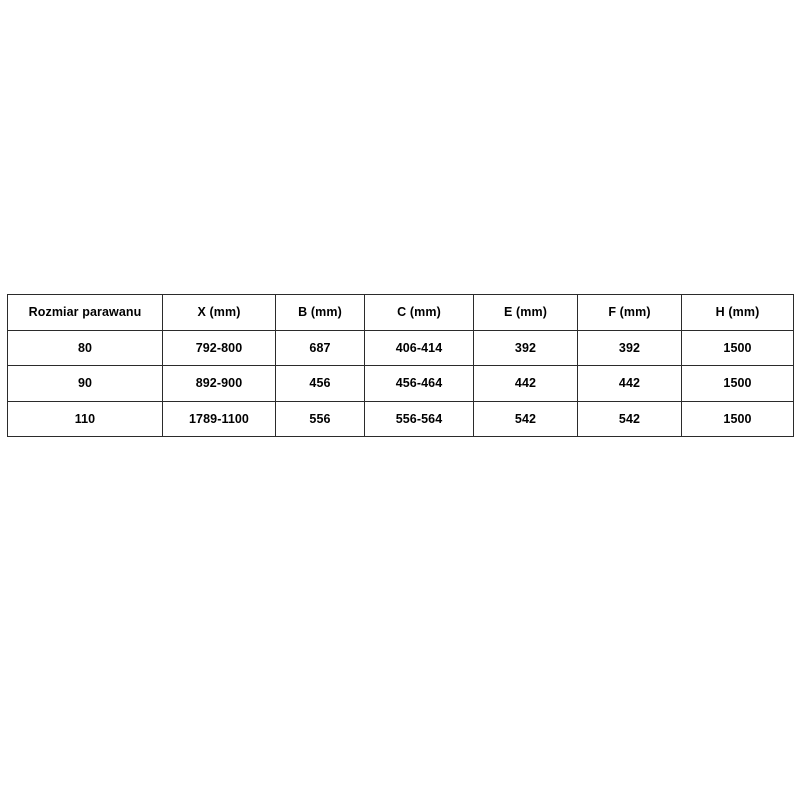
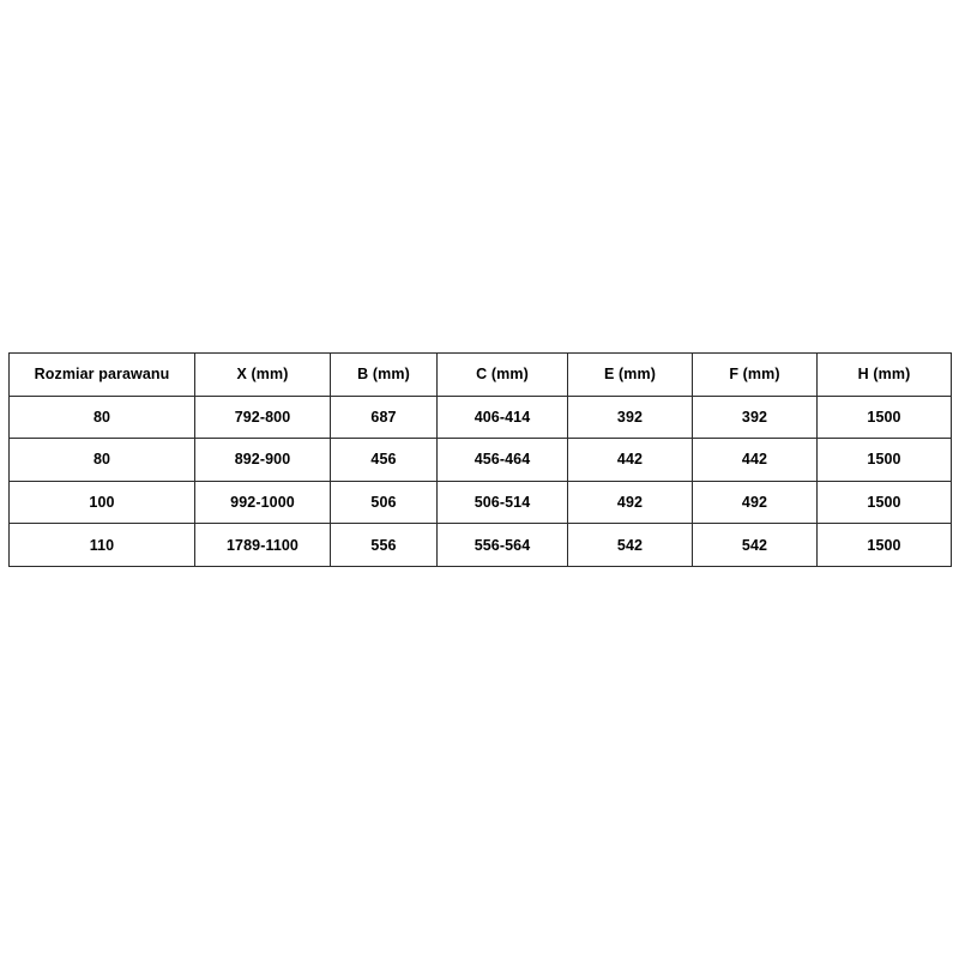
  Rozmiar parawanu	X (mm)	B (mm)	C (mm)	E (mm)	F (mm)	H (mm)
  80	792-800	687	406-414	392	392	1500
- 90	892-900	456	456-464	442	442	1500
+ 80	892-900	456	456-464	442	442	1500
+ 100	992-1000	506	506-514	492	492	1500
  110	1789-1100	556	556-564	542	542	1500
